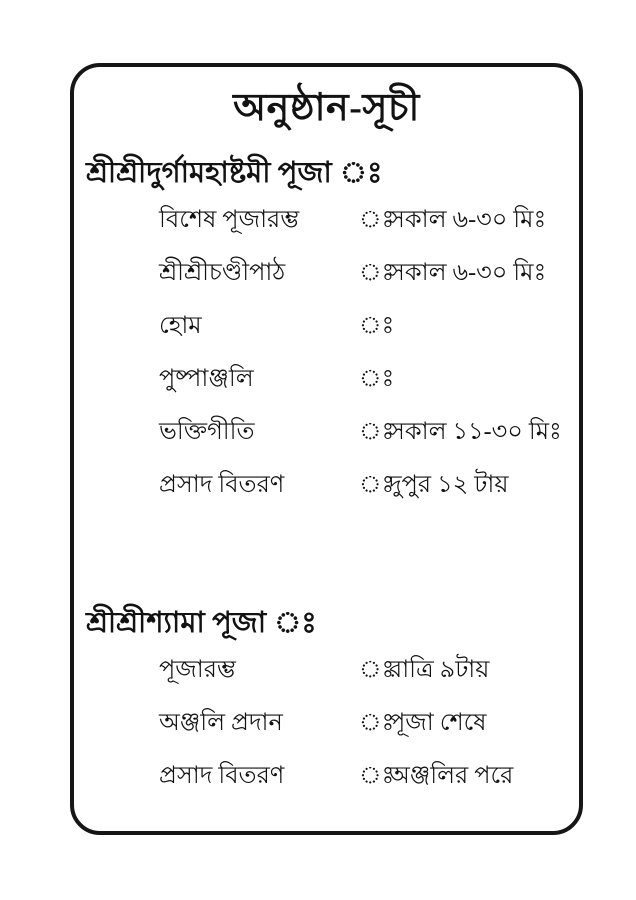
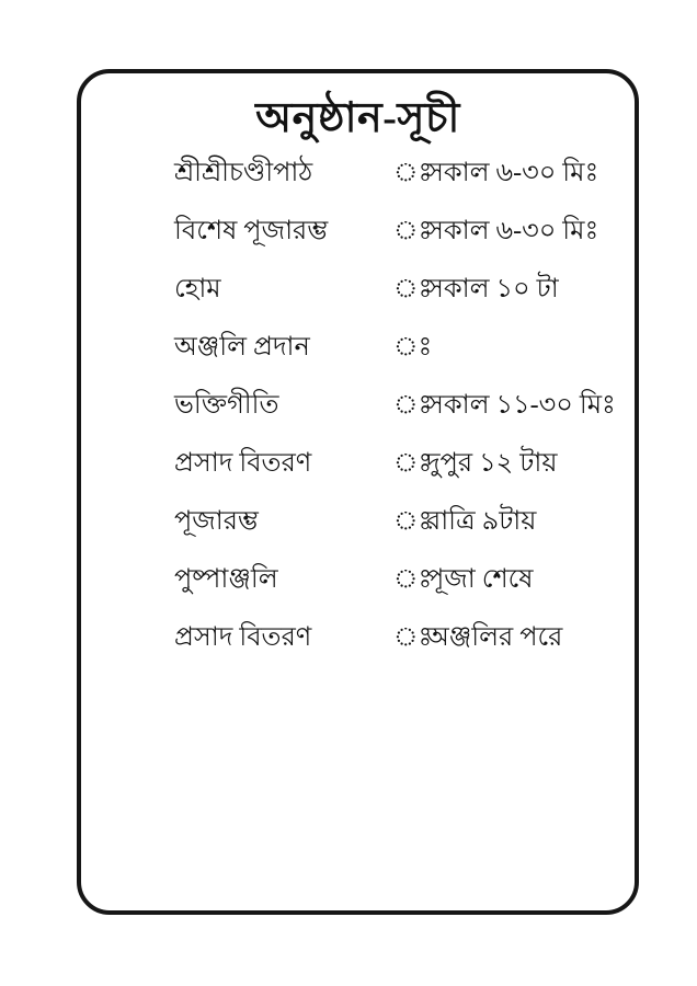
  অনুষ্ঠান-সূচী
- শ্রীশ্রীদুর্গামহাষ্টমী পূজা ঃ
- বিশেষ পূজারম্ভ
+ শ্রীশ্রীচণ্ডীপাঠ
  ঃ
  সকাল ৬-৩০ মিঃ
- শ্রীশ্রীচণ্ডীপাঠ
+ বিশেষ পূজারম্ভ
  ঃ
  সকাল ৬-৩০ মিঃ
  হোম
  ঃ
+ সকাল ১০ টা
- পুষ্পাঞ্জলি
+ অঞ্জলি প্রদান
  ঃ
  ভক্তিগীতি
  ঃ
  সকাল ১১-৩০ মিঃ
  প্রসাদ বিতরণ
  ঃ
  দুপুর ১২ টায়
- শ্রীশ্রীশ্যামা পূজা ঃ
  পূজারম্ভ
  ঃ
  রাত্রি ৯টায়
- অঞ্জলি প্রদান
+ পুষ্পাঞ্জলি
  ঃ
  পূজা শেষে
  প্রসাদ বিতরণ
  ঃ
  অঞ্জলির পরে
